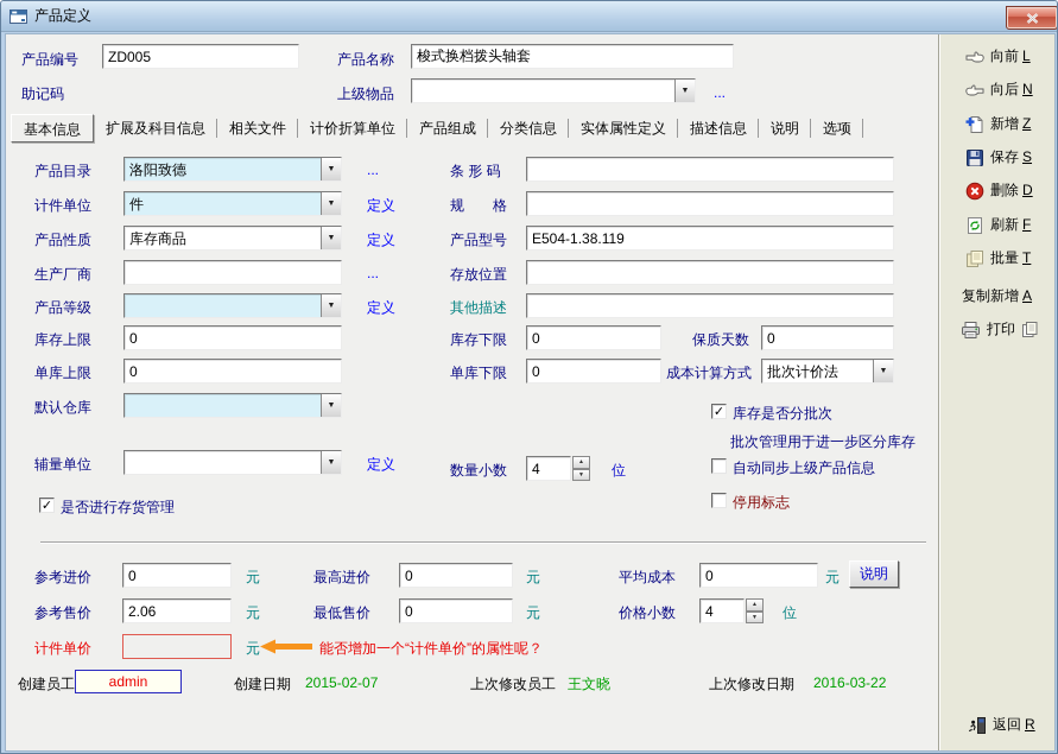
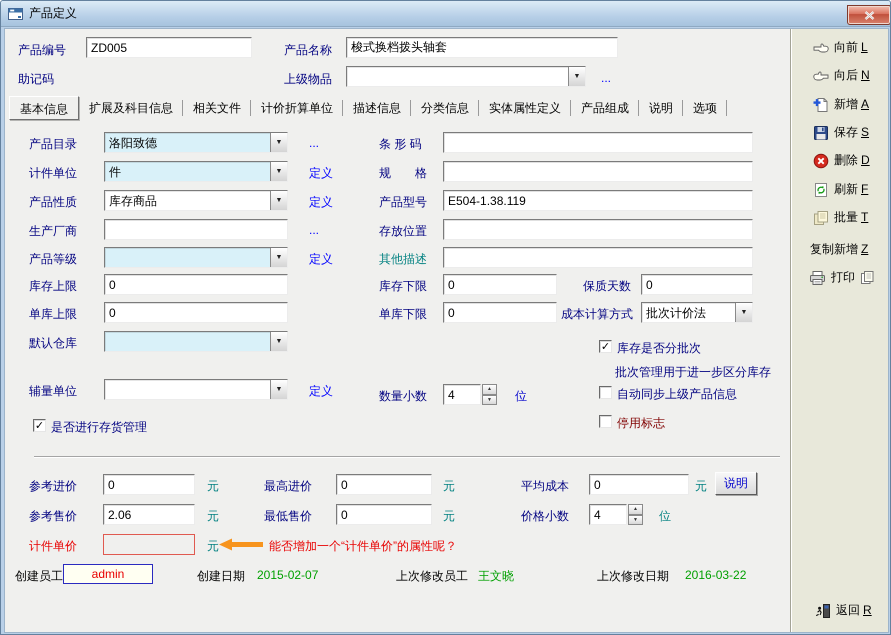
  产品定义
  产品编号
  ZD005
  产品名称
  梭式换档拨头轴套
  助记码
  上级物品
  ...
  基本信息
  扩展及科目信息
  相关文件
  计价折算单位
- 产品组成
+ 描述信息
  分类信息
  实体属性定义
- 描述信息
+ 产品组成
  说明
  选项
  产品目录
  洛阳致德
  ...
  计件单位
  件
  定义
  产品性质
  库存商品
  定义
  生产厂商
  ...
  产品等级
  定义
  库存上限
  0
  单库上限
  0
  默认仓库
  辅量单位
  定义
  ✓
  是否进行存货管理
  条 形 码
  规 格
  产品型号
  E504-1.38.119
  存放位置
  其他描述
  库存下限
  0
  保质天数
  0
  单库下限
  0
  成本计算方式
  批次计价法
  ✓
  库存是否分批次
  批次管理用于进一步区分库存
  数量小数
  4
  位
  自动同步上级产品信息
  停用标志
  参考进价
  0
  元
  最高进价
  0
  元
  平均成本
  0
  元
  说明
  参考售价
  2.06
  元
  最低售价
  0
  元
  价格小数
  4
  位
  计件单价
  元
  能否增加一个“计件单价”的属性呢？
  创建员工
  admin
  创建日期
  2015-02-07
  上次修改员工
  王文晓
  上次修改日期
  2016-03-22
  向前 L
  向后 N
- 新增 Z
+ 新增 A
  保存 S
  删除 D
  刷新 F
  批量 T
- 复制新增 A
+ 复制新增 Z
  打印
  返回 R
